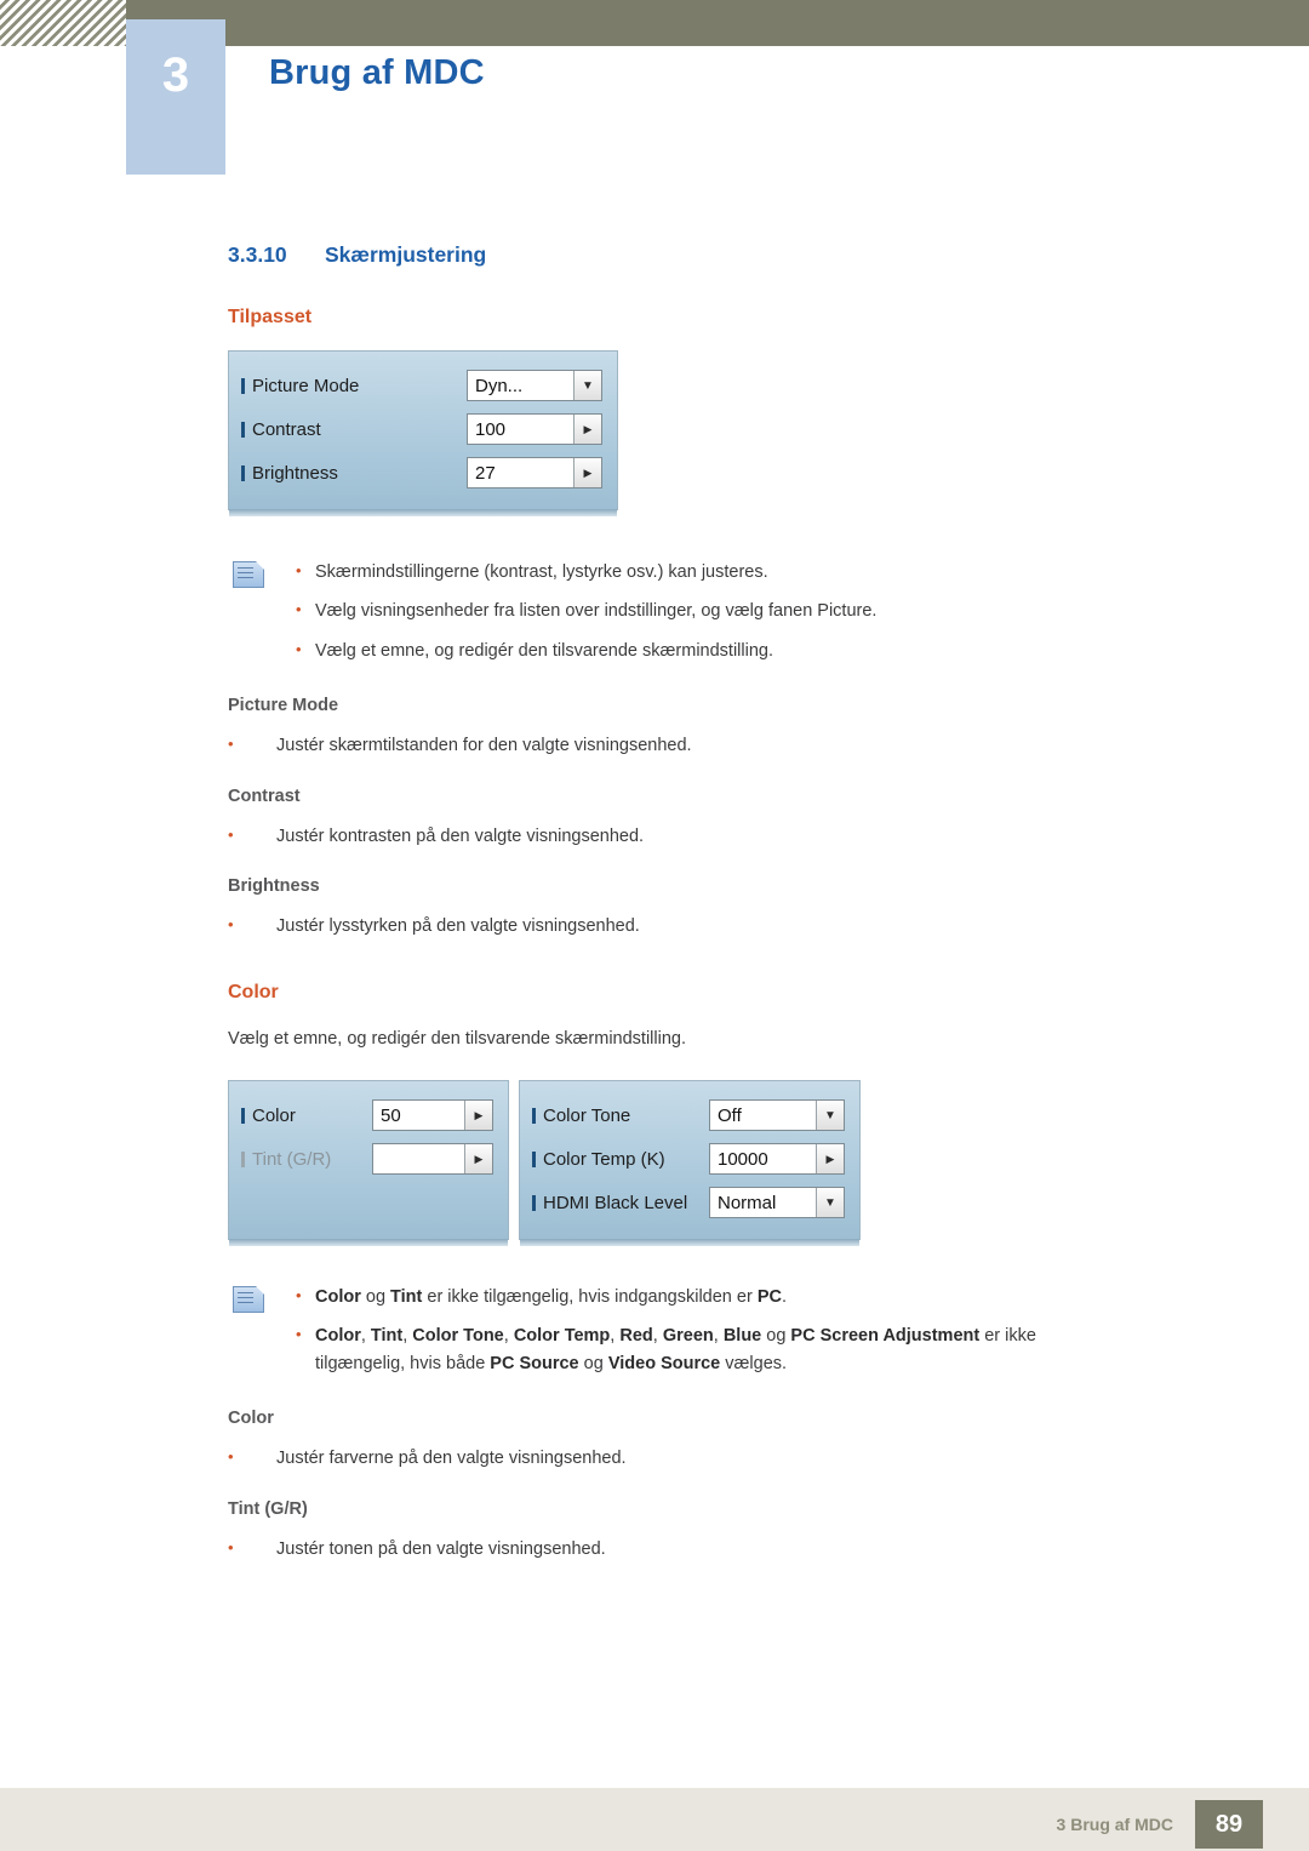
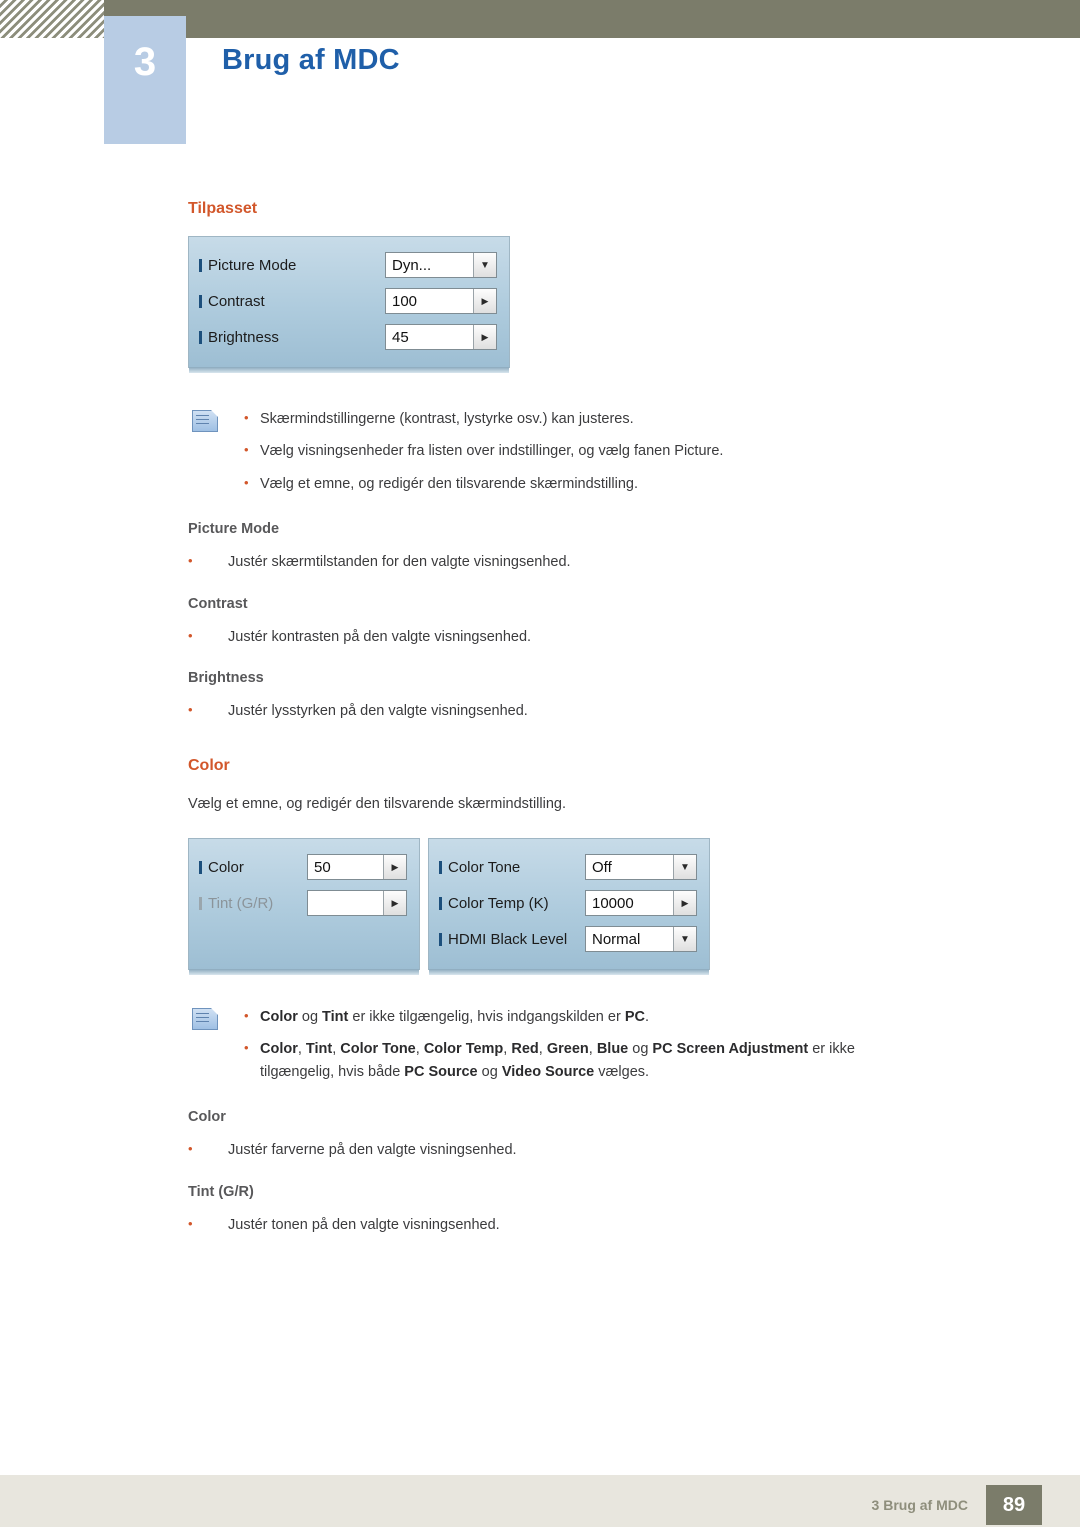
  3
  Brug af MDC
- 3.3.10 Skærmjustering
  Tilpasset
  Picture Mode
  Dyn...
  ▼
  Contrast
  100
  ▶
  Brightness
- 27
+ 45
  ▶
  •
  Skærmindstillingerne (kontrast, lystyrke osv.) kan justeres.
  •
  Vælg visningsenheder fra listen over indstillinger, og vælg fanen Picture.
  •
  Vælg et emne, og redigér den tilsvarende skærmindstilling.
  Picture Mode
  •
  Justér skærmtilstanden for den valgte visningsenhed.
  Contrast
  •
  Justér kontrasten på den valgte visningsenhed.
  Brightness
  •
  Justér lysstyrken på den valgte visningsenhed.
  Color
  Vælg et emne, og redigér den tilsvarende skærmindstilling.
  Color
  50
  ▶
  Tint (G/R)
  ▶
  Color Tone
  Off
  ▼
  Color Temp (K)
  10000
  ▶
  HDMI Black Level
  Normal
  ▼
  •
  Color og Tint er ikke tilgængelig, hvis indgangskilden er PC.
  •
  Color, Tint, Color Tone, Color Temp, Red, Green, Blue og PC Screen Adjustment er ikke
  tilgængelig, hvis både PC Source og Video Source vælges.
  Color
  •
  Justér farverne på den valgte visningsenhed.
  Tint (G/R)
  •
  Justér tonen på den valgte visningsenhed.
  3 Brug af MDC
  89
